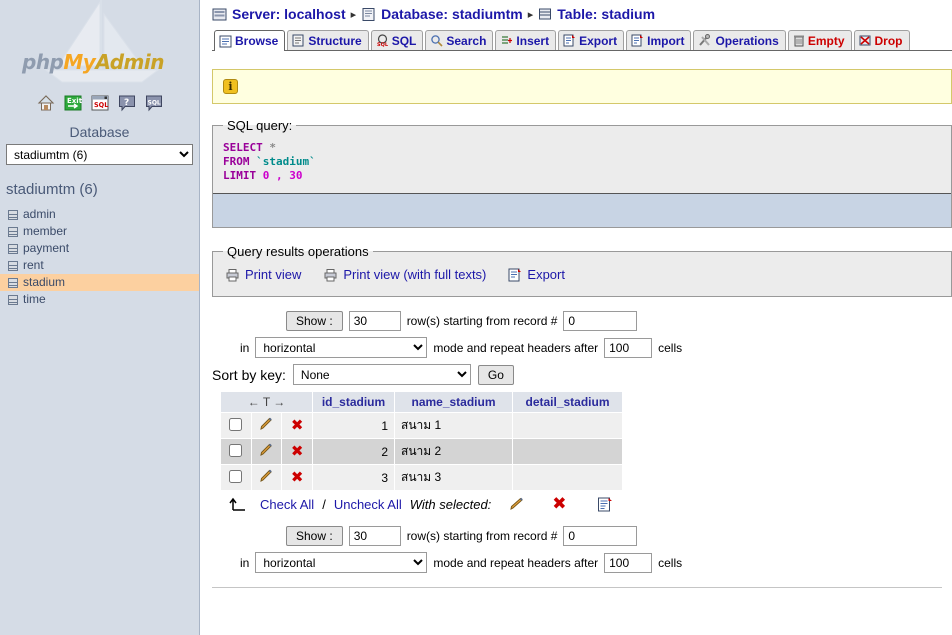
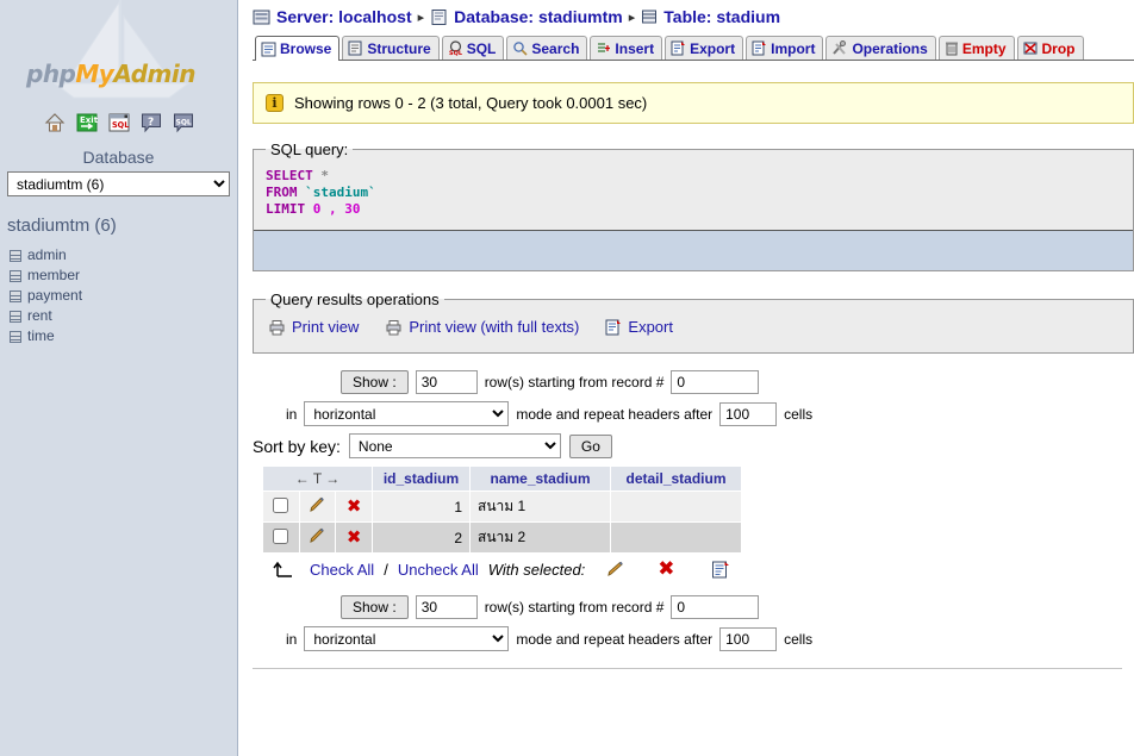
  phpMyAdmin
  Exit
  SQL
  ?
  Database
  stadiumtm (6)
  stadiumtm (6)
  admin
  member
  payment
  rent
- stadium
  time
  Server: localhost
  ▸
  Database: stadiumtm
  ▸
  Table: stadium
  Browse
  Structure
  SQL
  Search
  Insert
  Export
  Import
  Operations
  Empty
  Drop
  i
+ Showing rows 0 - 2 (3 total, Query took 0.0001 sec)
  SQL query:
  SELECT *
  FROM `stadium`
  LIMIT 0 , 30
  Query results operations
  Print view
  Print view (with full texts)
  Export
  Show :
  30
  row(s) starting from record #
  0
  in
  horizontal
  mode and repeat headers after
  100
  cells
  Sort by key:
  None
  Go
  ← T →	id_stadium	name_stadium	detail_stadium
  		✖	1	สนาม 1
  		✖	2	สนาม 2
- 		✖	3	สนาม 3
  Check All
  /
  Uncheck All
  With selected:
  ✖
  Show :
  30
  row(s) starting from record #
  0
  in
  horizontal
  mode and repeat headers after
  100
  cells
